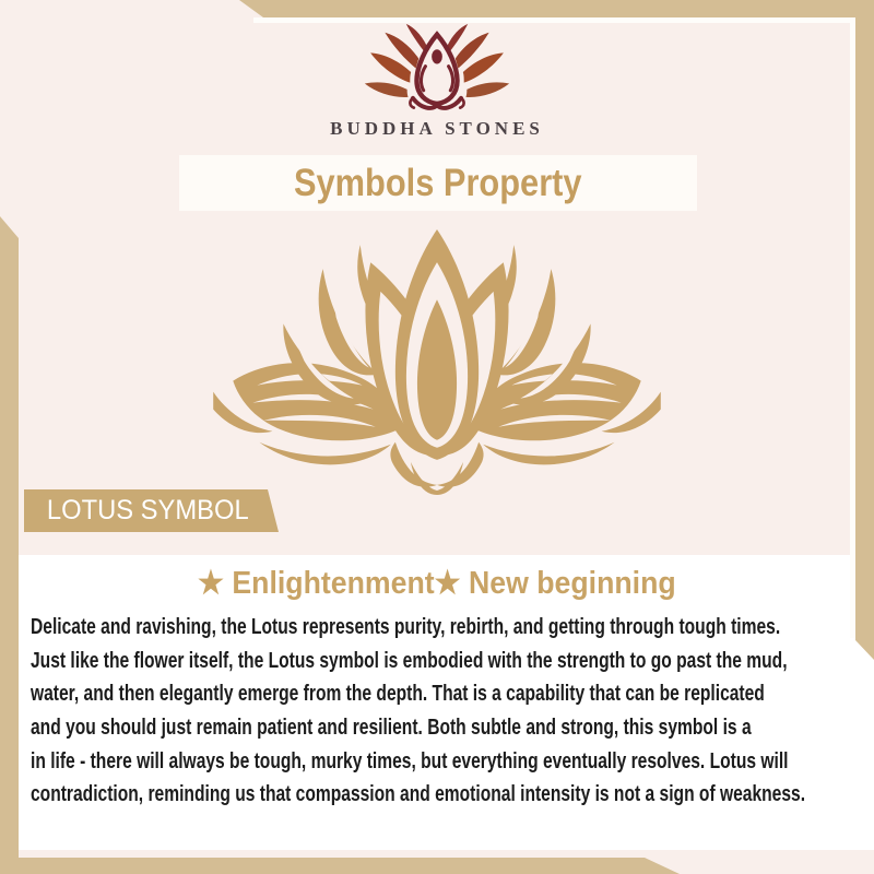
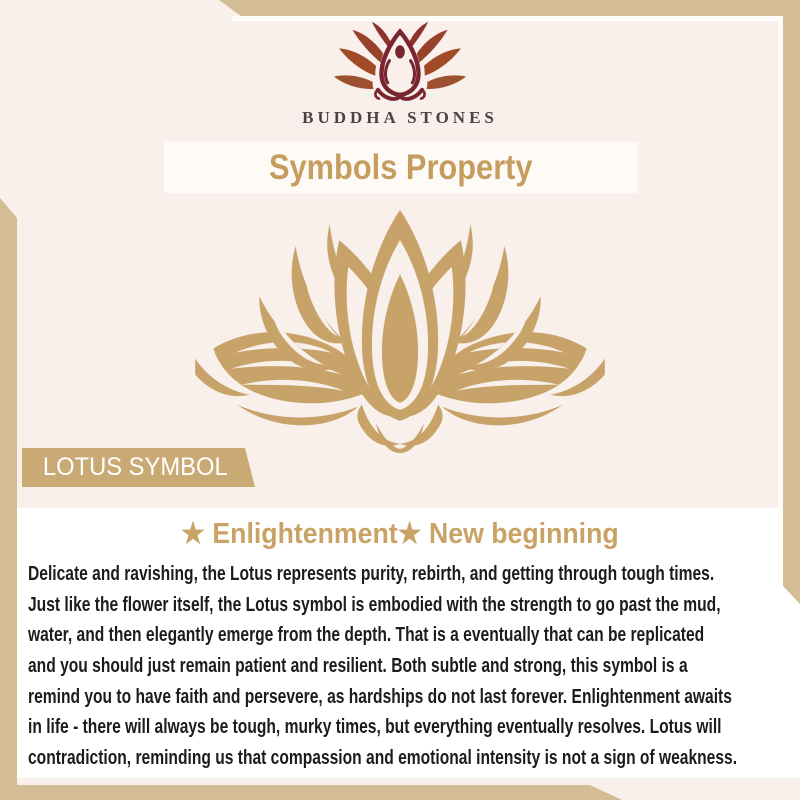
  BUDDHA STONES
  Symbols Property
  LOTUS SYMBOL
  ★ Enlightenment★ New beginning
  Delicate and ravishing, the Lotus represents purity, rebirth, and getting through tough times.
  Just like the flower itself, the Lotus symbol is embodied with the strength to go past the mud,
- water, and then elegantly emerge from the depth. That is a capability that can be replicated
+ water, and then elegantly emerge from the depth. That is a eventually that can be replicated
  and you should just remain patient and resilient. Both subtle and strong, this symbol is a
+ remind you to have faith and persevere, as hardships do not last forever. Enlightenment awaits
  in life - there will always be tough, murky times, but everything eventually resolves. Lotus will
  contradiction, reminding us that compassion and emotional intensity is not a sign of weakness.
